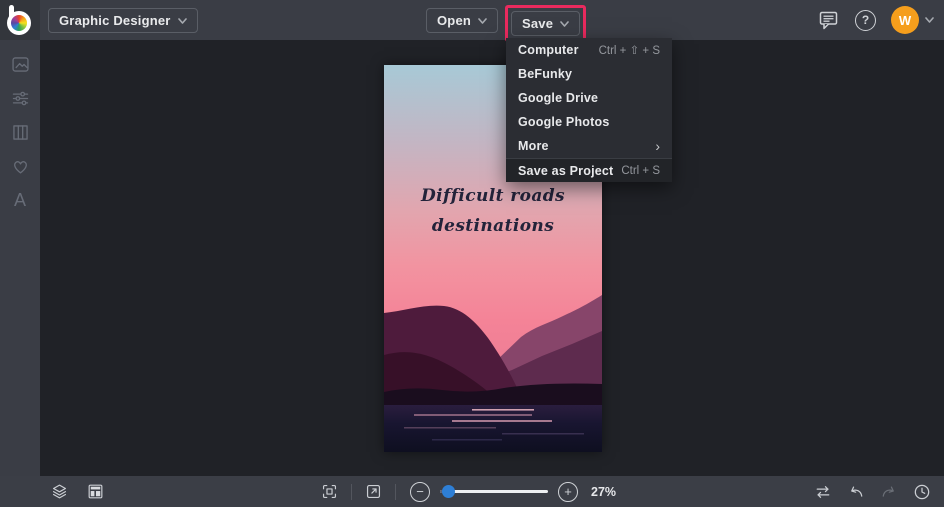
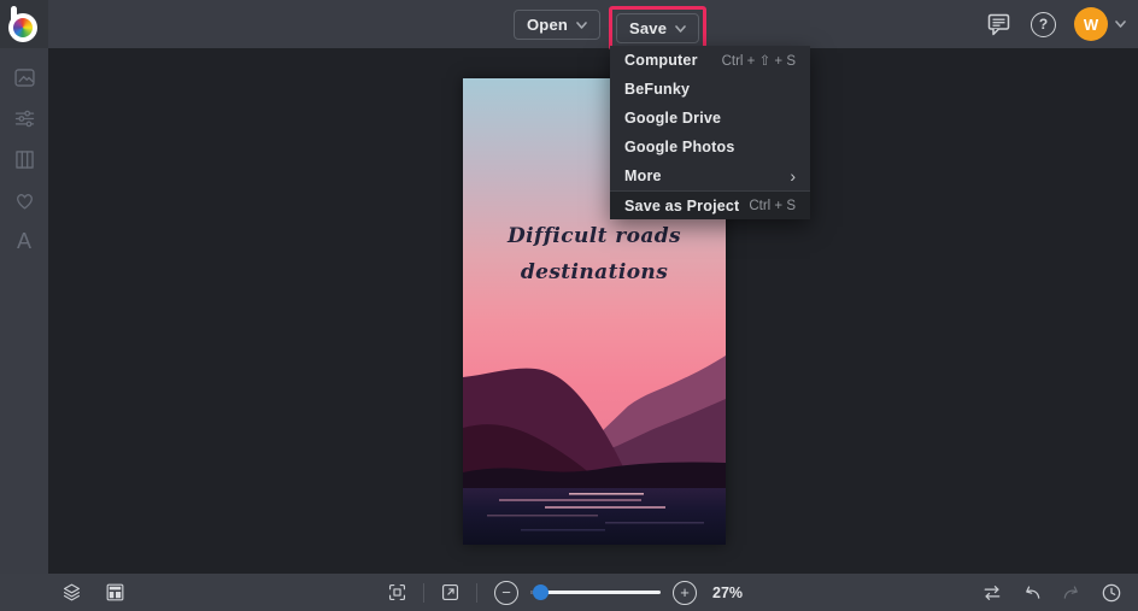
- Graphic Designer
  Open
  Save
  ?
  W
  A
  Difficult roads
  destinations
  Computer
  Ctrl + ⇧ + S
  BeFunky
  Google Drive
  Google Photos
  More
  ›
  Save as Project
  Ctrl + S
  −
  +
  27%
